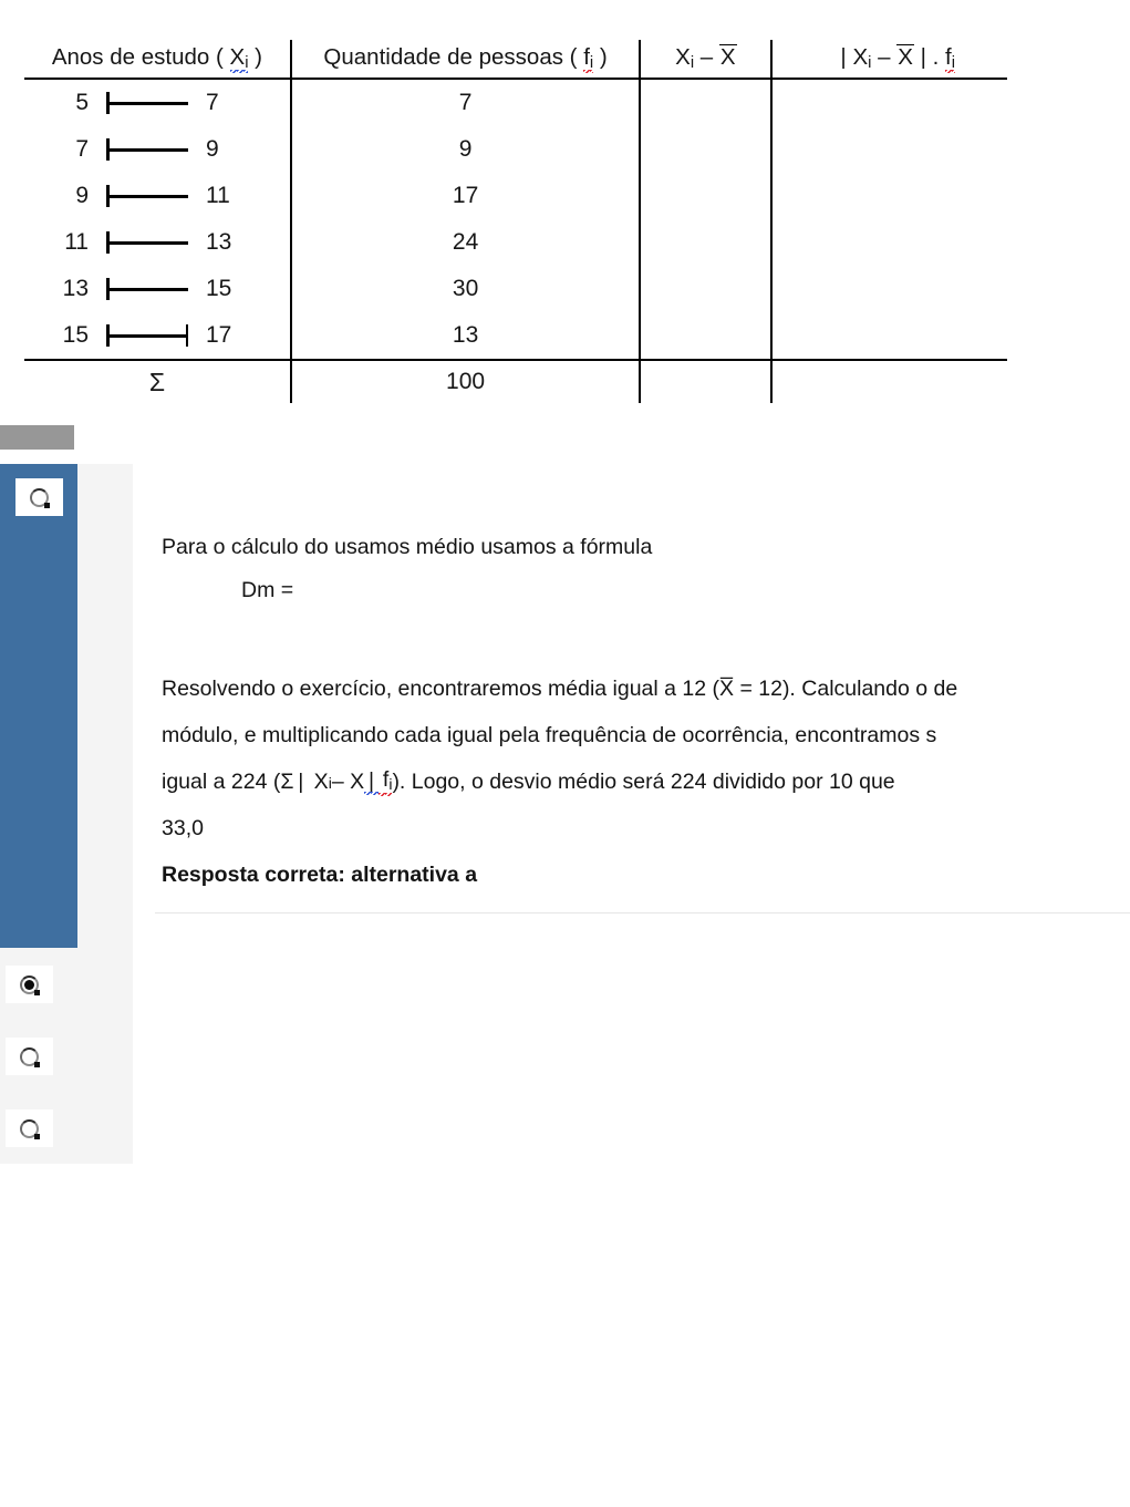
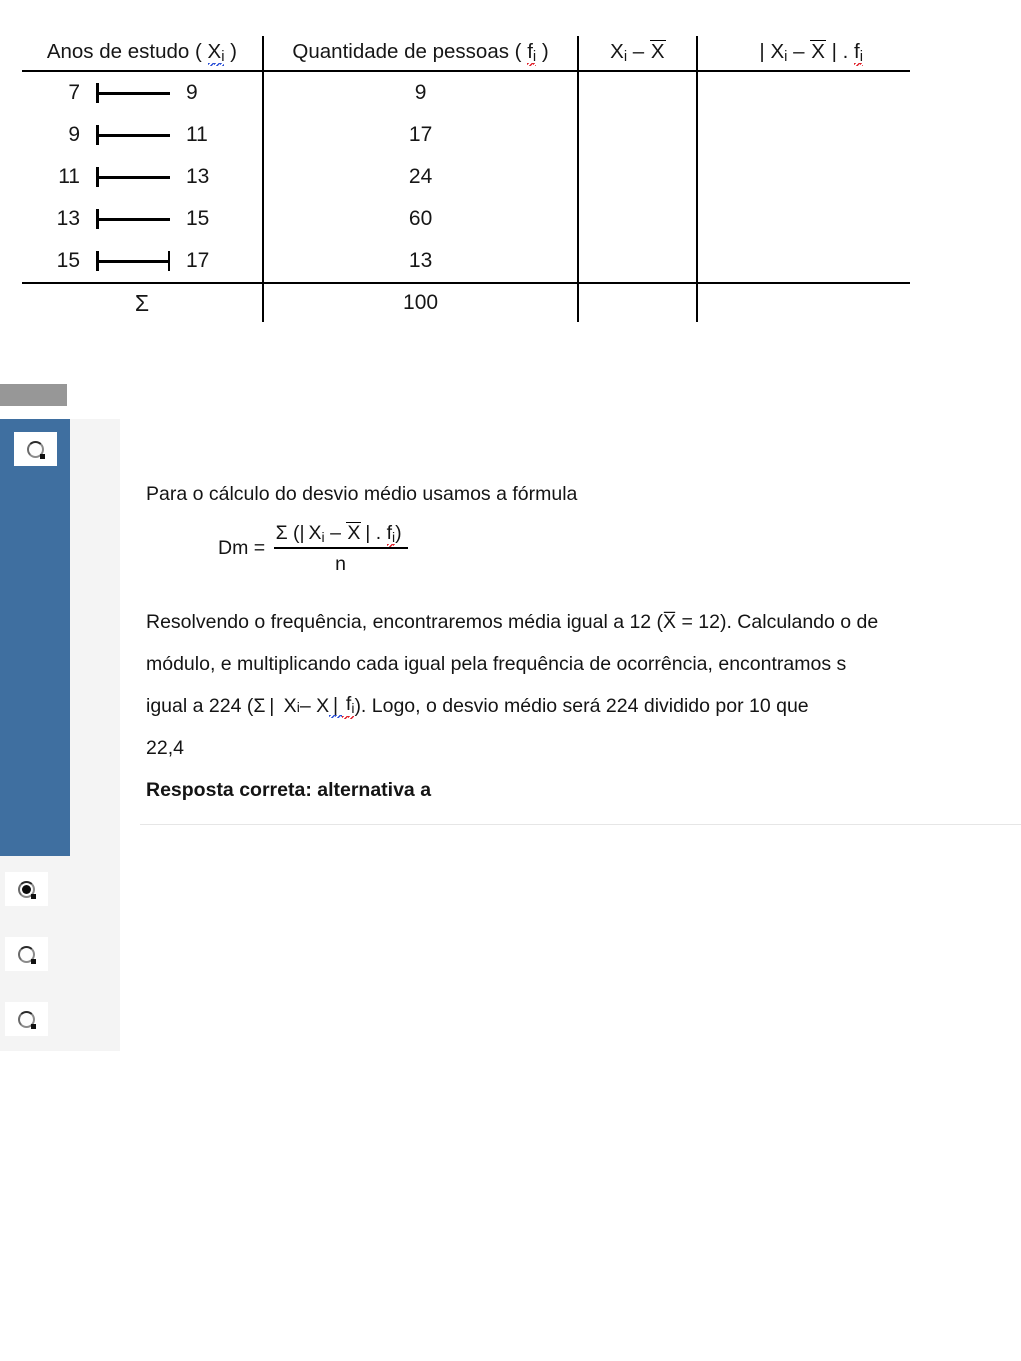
  Anos de estudo ( Xi )	Quantidade de pessoas ( fi )	Xi – X	| Xi – X | . fi
- 5 7	7
  7 9	9
  9 11	17
  11 13	24
- 13 15	30
+ 13 15	60
  15 17	13
  Σ	100
- Para o cálculo do usamos médio usamos a fórmula
+ Para o cálculo do desvio médio usamos a fórmula
- Resolvendo o exercício, encontraremos média igual a 12 (X̅ = 12). Calculando o de
+ Resolvendo o frequência, encontraremos média igual a 12 (X̅ = 12). Calculando o de
  módulo, e multiplicando cada igual pela frequência de ocorrência, encontramos s
  igual a 224 (Σ
  |
  X
  i
  – X
  |
  fi
  ). Logo, o desvio médio será 224 dividido por 10 que
- 33,0
+ 22,4
  Resposta correta: alternativa a
  Dm =
+ Σ (| Xi – X | . fi)
+ n
